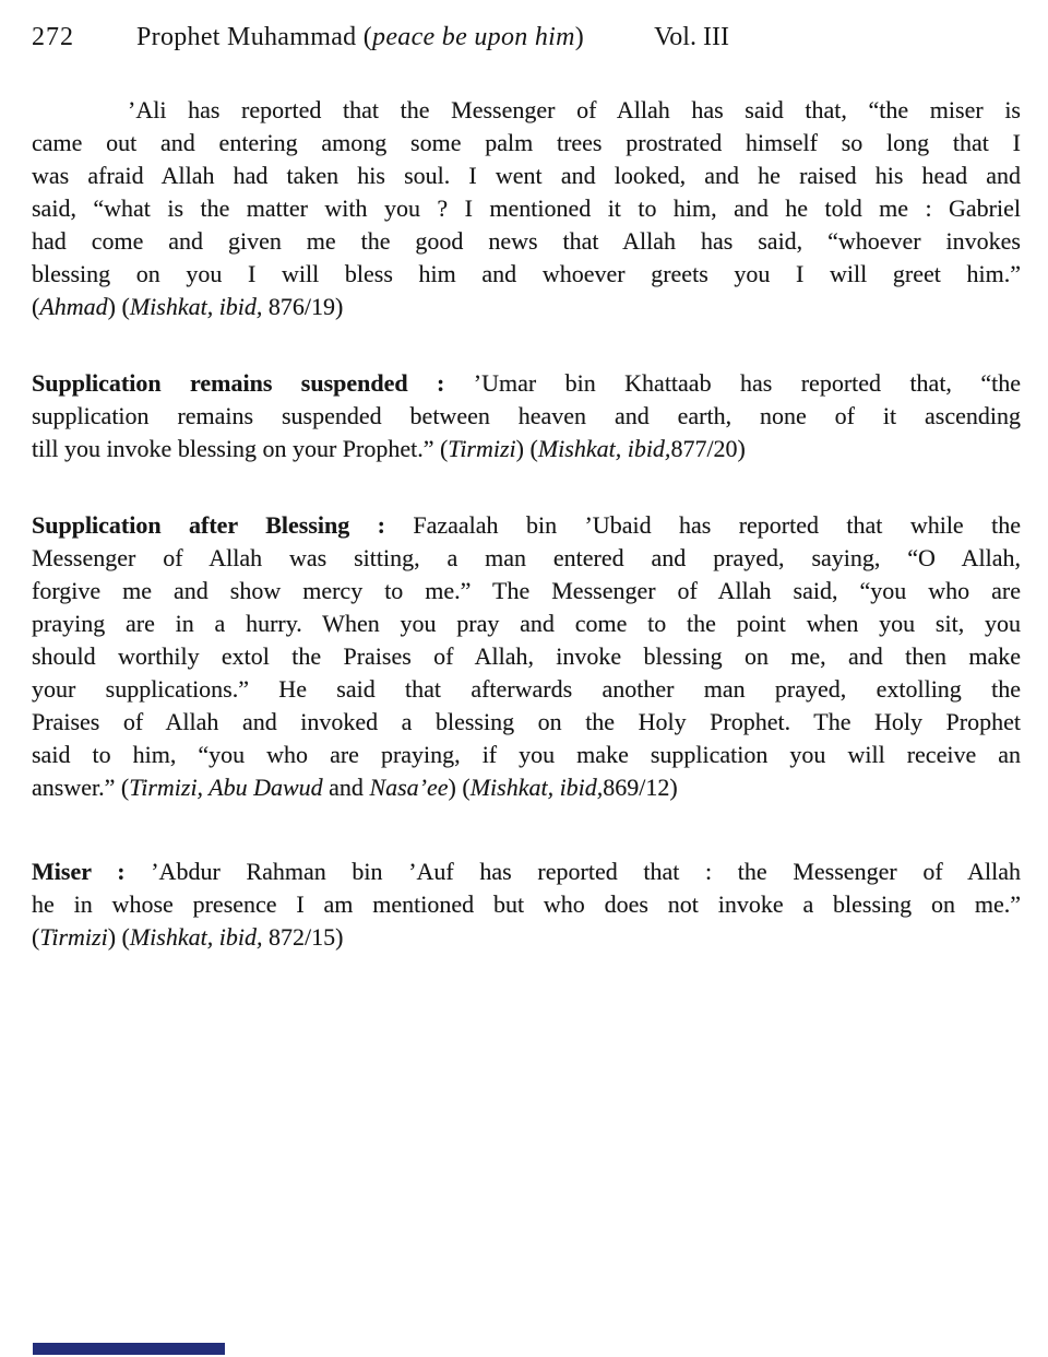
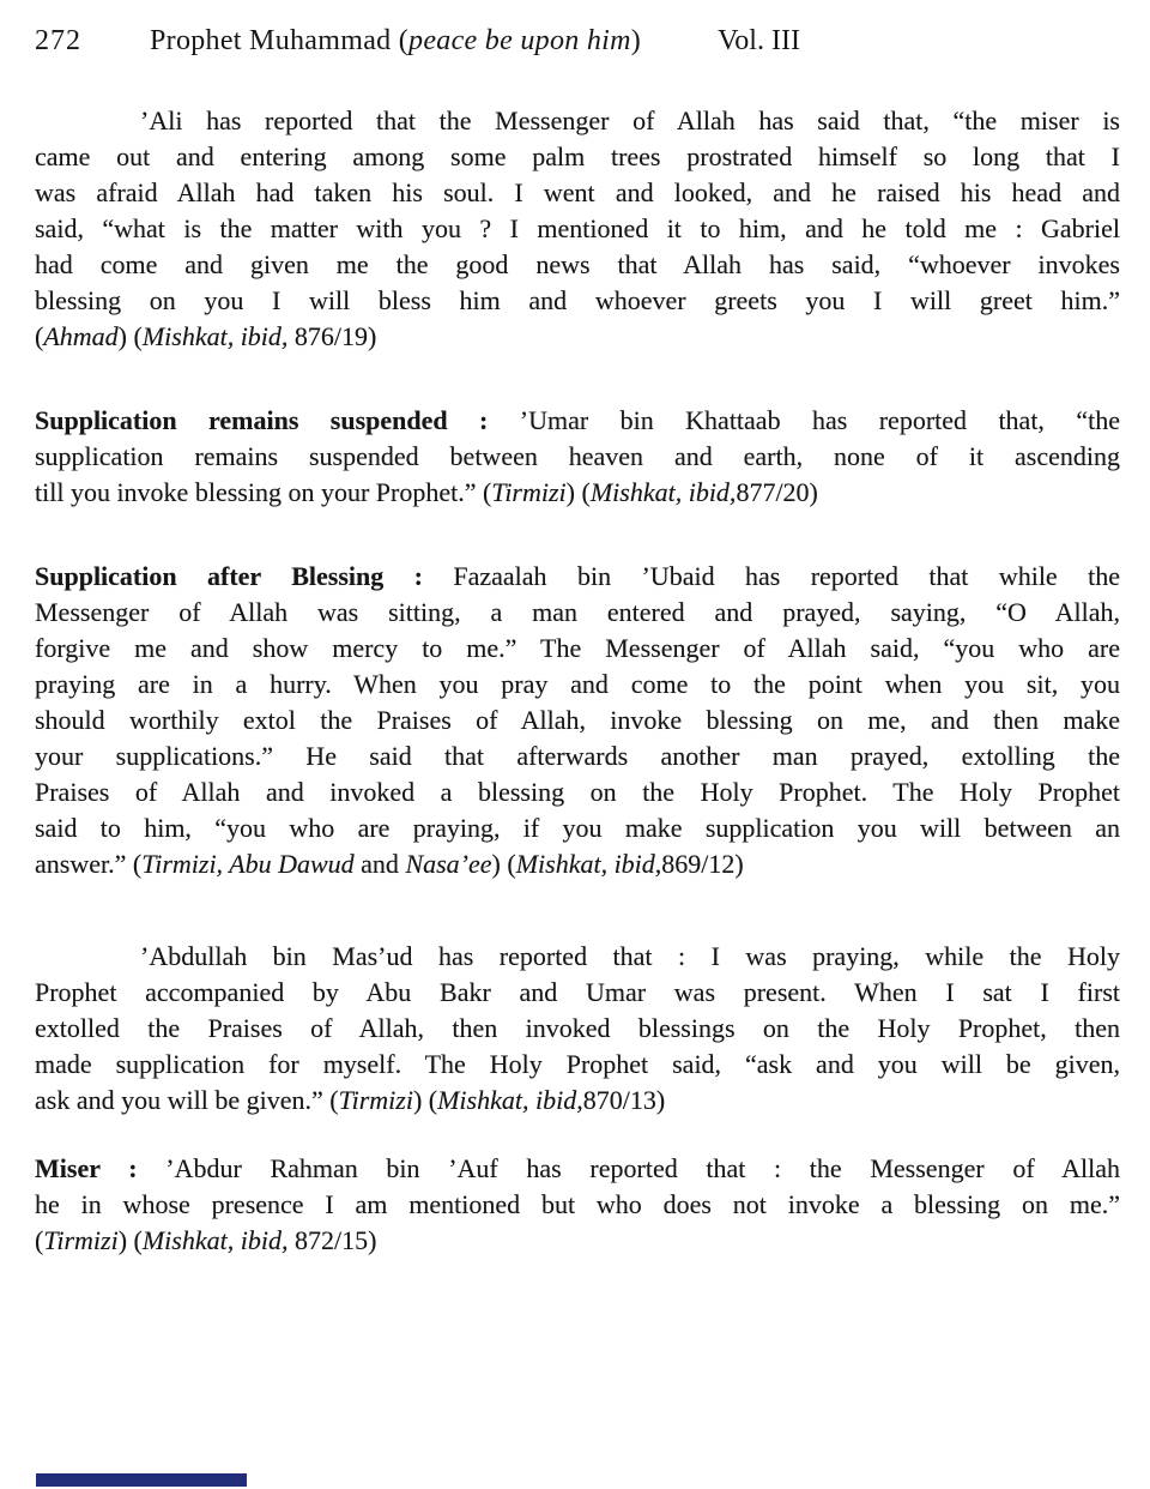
  272
  Prophet Muhammad (peace be upon him)
  Vol. III
  ’Ali has reported that the Messenger of Allah has said that, “the miser is
  came out and entering among some palm trees prostrated himself so long that I
  was afraid Allah had taken his soul. I went and looked, and he raised his head and
  said, “what is the matter with you ? I mentioned it to him, and he told me : Gabriel
  had come and given me the good news that Allah has said, “whoever invokes
  blessing on you I will bless him and whoever greets you I will greet him.”
  (Ahmad) (Mishkat, ibid, 876/19)
  Supplication remains suspended : ’Umar bin Khattaab has reported that, “the
  supplication remains suspended between heaven and earth, none of it ascending
  till you invoke blessing on your Prophet.” (Tirmizi) (Mishkat, ibid,877/20)
  Supplication after Blessing : Fazaalah bin ’Ubaid has reported that while the
  Messenger of Allah was sitting, a man entered and prayed, saying, “O Allah,
  forgive me and show mercy to me.” The Messenger of Allah said, “you who are
  praying are in a hurry. When you pray and come to the point when you sit, you
  should worthily extol the Praises of Allah, invoke blessing on me, and then make
  your supplications.” He said that afterwards another man prayed, extolling the
  Praises of Allah and invoked a blessing on the Holy Prophet. The Holy Prophet
- said to him, “you who are praying, if you make supplication you will receive an
+ said to him, “you who are praying, if you make supplication you will between an
  answer.” (Tirmizi, Abu Dawud and Nasa’ee) (Mishkat, ibid,869/12)
+ ’Abdullah bin Mas’ud has reported that : I was praying, while the Holy
+ Prophet accompanied by Abu Bakr and Umar was present. When I sat I first
+ extolled the Praises of Allah, then invoked blessings on the Holy Prophet, then
+ made supplication for myself. The Holy Prophet said, “ask and you will be given,
+ ask and you will be given.” (Tirmizi) (Mishkat, ibid,870/13)
  Miser : ’Abdur Rahman bin ’Auf has reported that : the Messenger of Allah
  he in whose presence I am mentioned but who does not invoke a blessing on me.”
  (Tirmizi) (Mishkat, ibid, 872/15)
